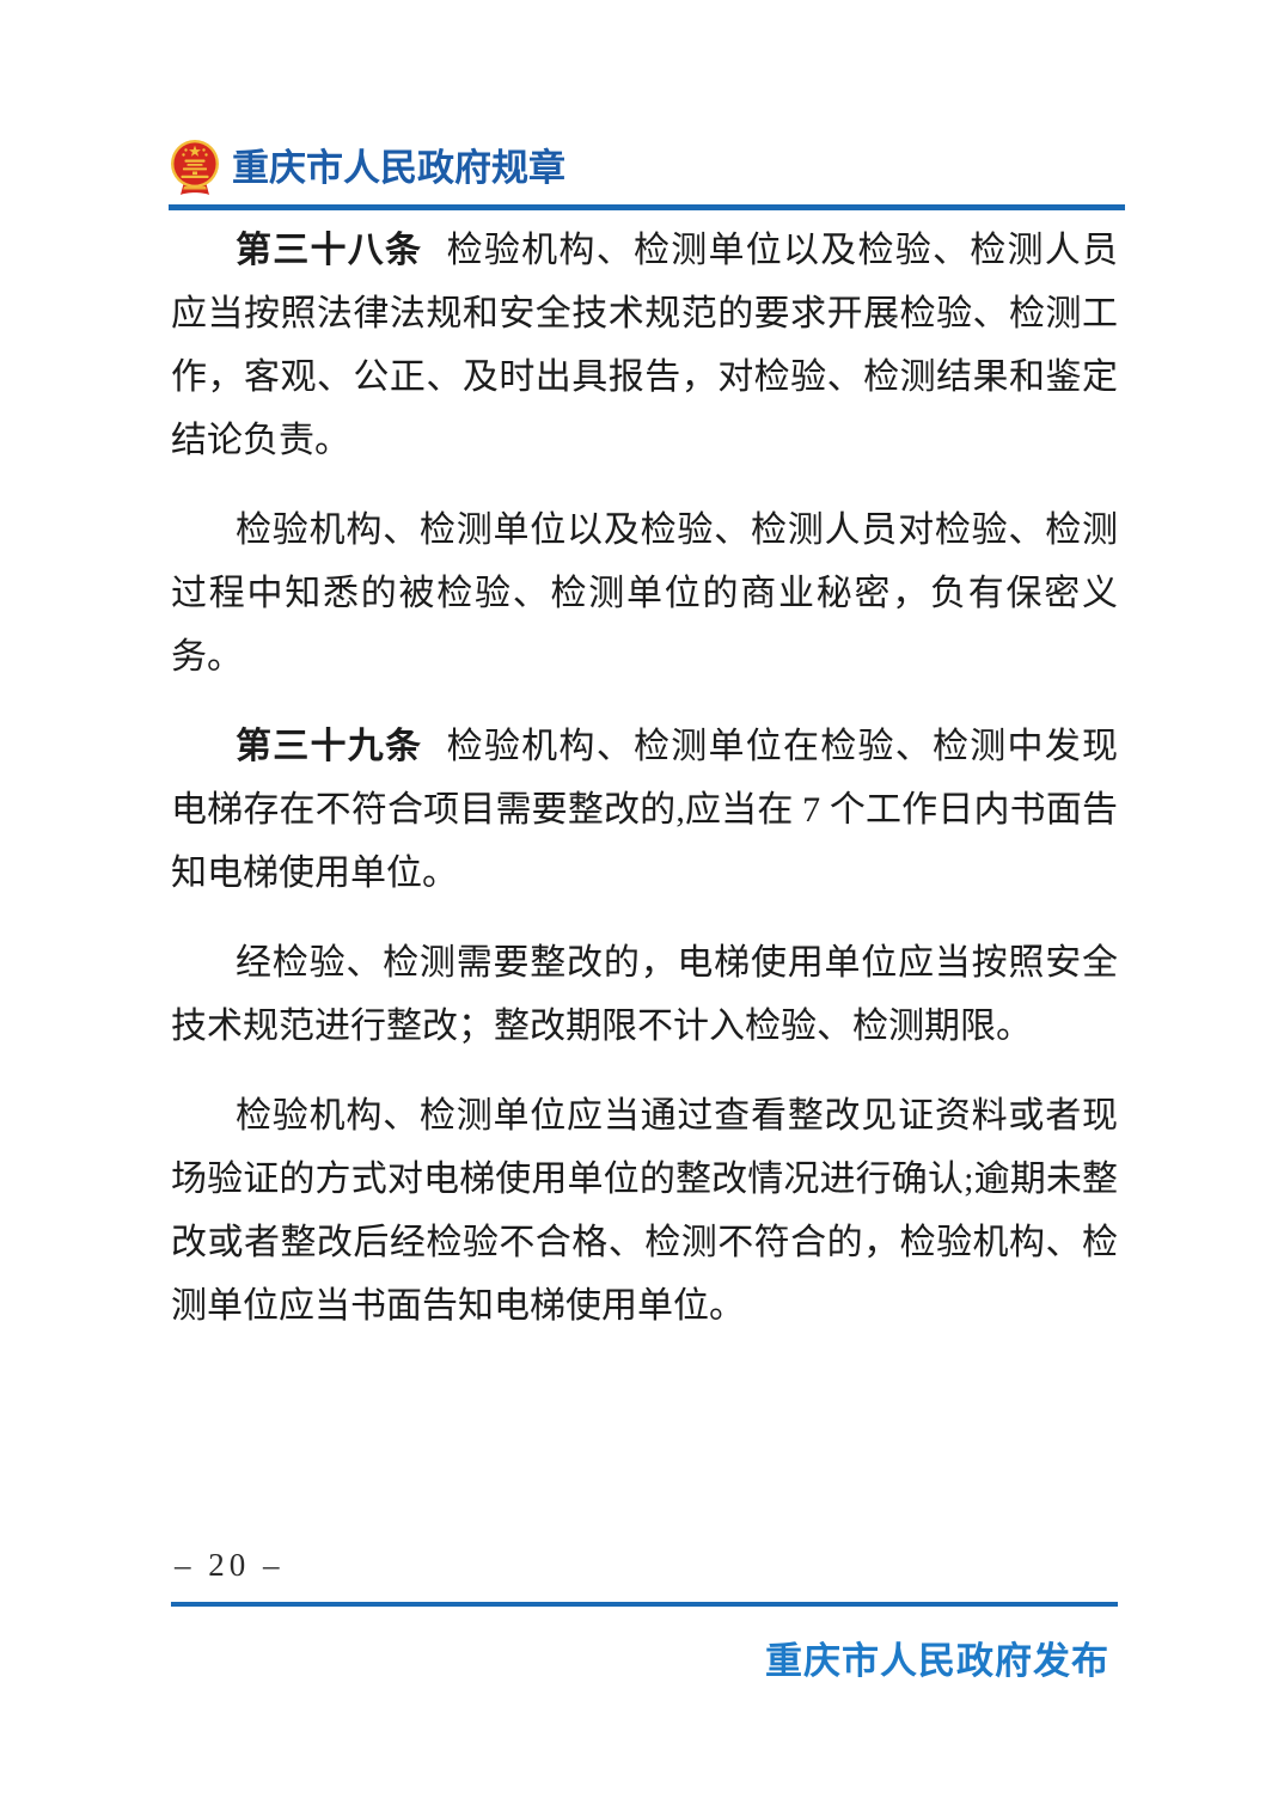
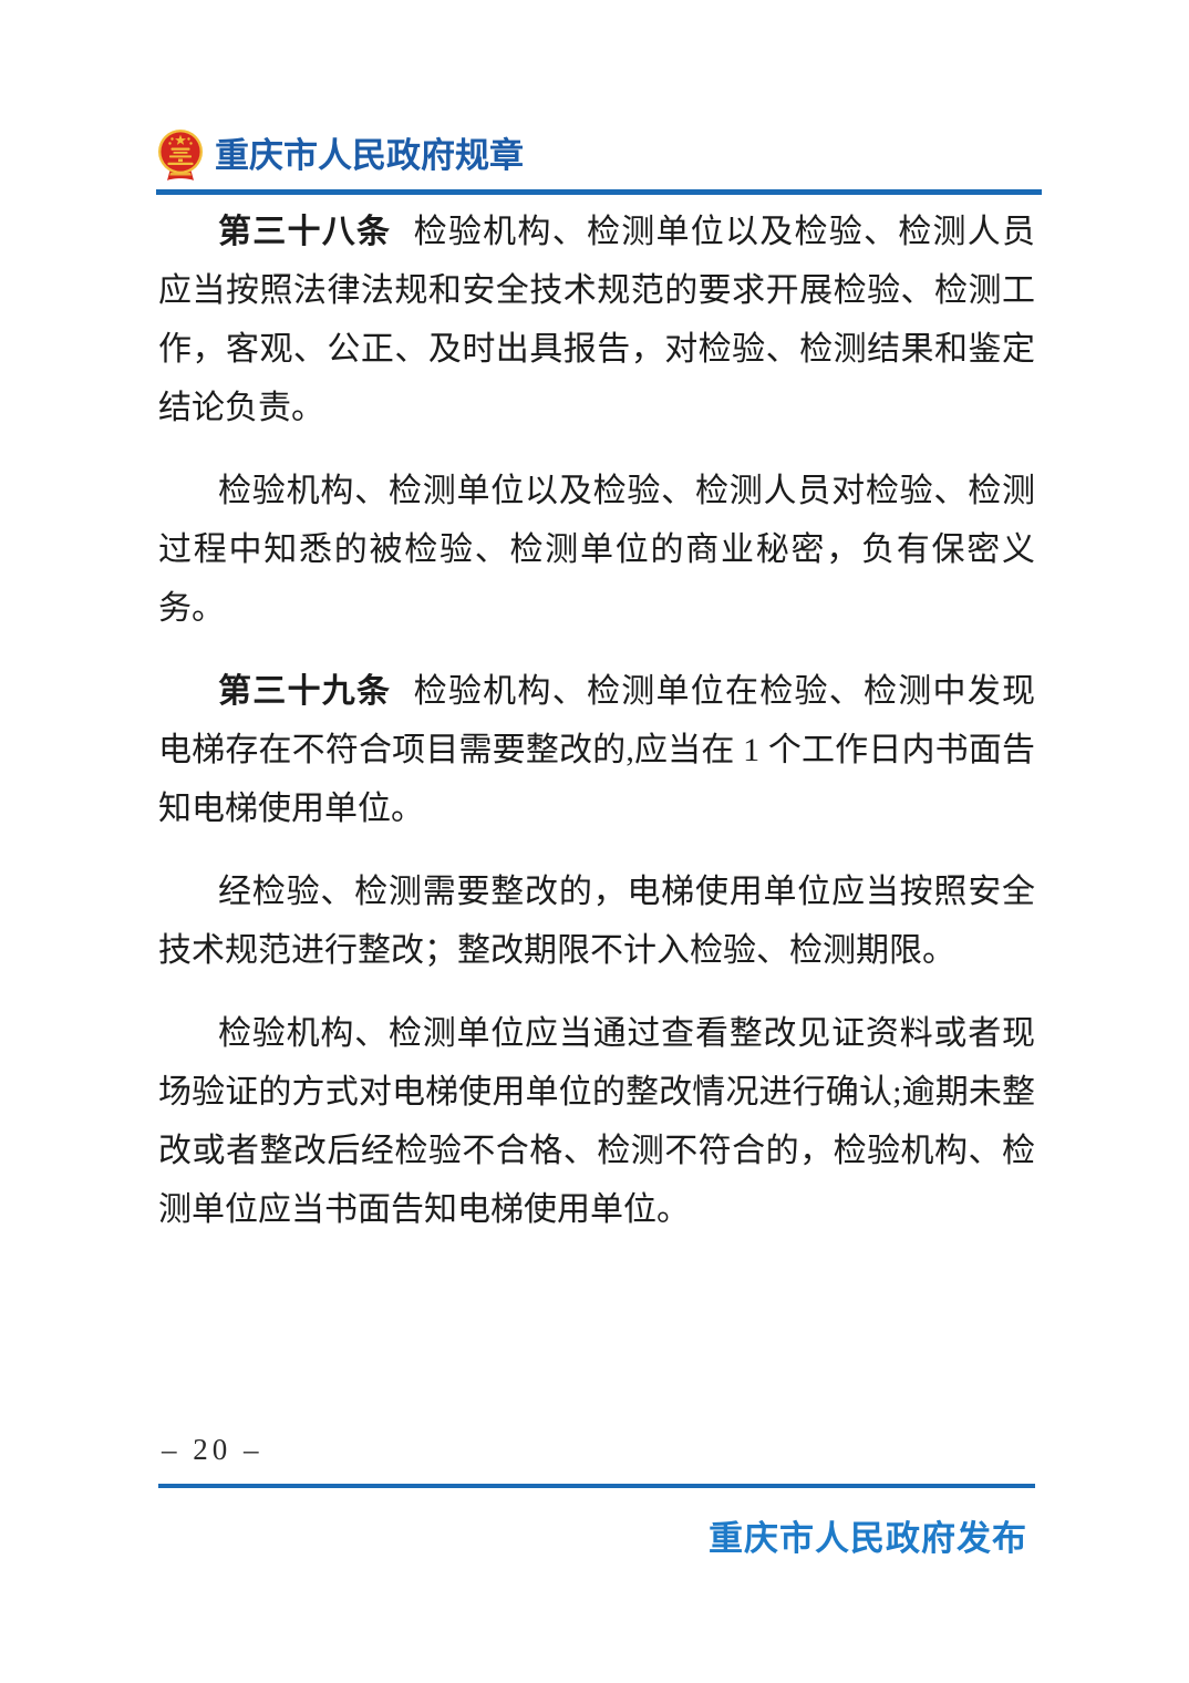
  重庆市人民政府规章
  第三十八条 检验机构、检测单位以及检验、检测人员应当按照法律法规和安全技术规范的要求开展检验、检测工作，客观、公正、及时出具报告，对检验、检测结果和鉴定结论负责。
  检验机构、检测单位以及检验、检测人员对检验、检测过程中知悉的被检验、检测单位的商业秘密，负有保密义务。
- 第三十九条 检验机构、检测单位在检验、检测中发现电梯存在不符合项目需要整改的,应当在 7 个工作日内书面告知电梯使用单位。
+ 第三十九条 检验机构、检测单位在检验、检测中发现电梯存在不符合项目需要整改的,应当在 1 个工作日内书面告知电梯使用单位。
  经检验、检测需要整改的，电梯使用单位应当按照安全技术规范进行整改；整改期限不计入检验、检测期限。
  检验机构、检测单位应当通过查看整改见证资料或者现场验证的方式对电梯使用单位的整改情况进行确认;逾期未整改或者整改后经检验不合格、检测不符合的，检验机构、检测单位应当书面告知电梯使用单位。
  – 20 –
  重庆市人民政府发布
